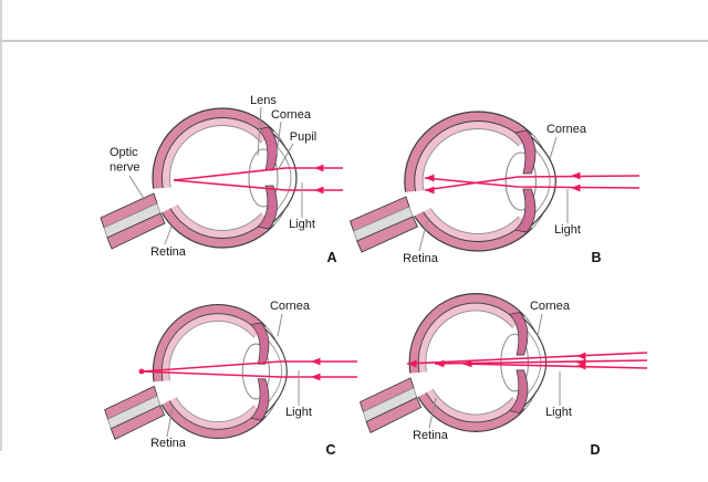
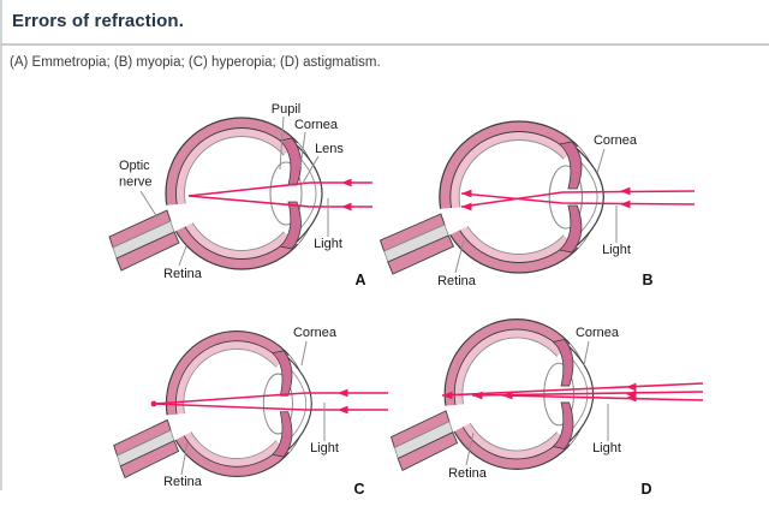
+ Errors of refraction.
+ (A) Emmetropia; (B) myopia; (C) hyperopia; (D) astigmatism.
- Lens
+ Pupil
  Cornea
- Pupil
+ Lens
  Optic nerve
  Retina
  Light
  A
  Cornea
  Light
  Retina
  B
  Cornea
  Light
  Retina
  C
  Cornea
  Light
  Retina
  D
